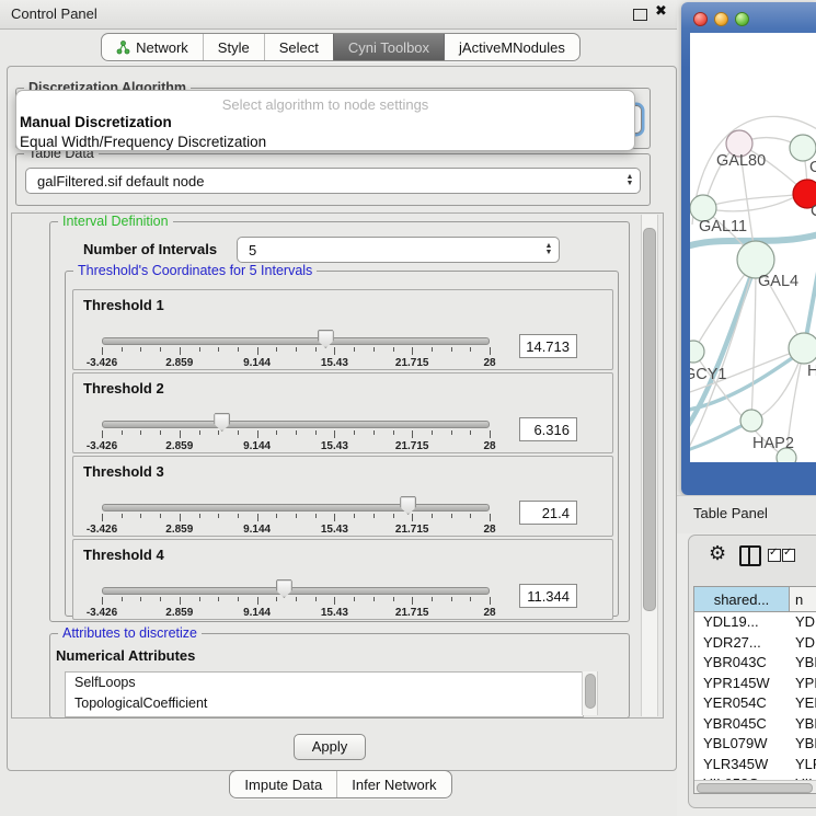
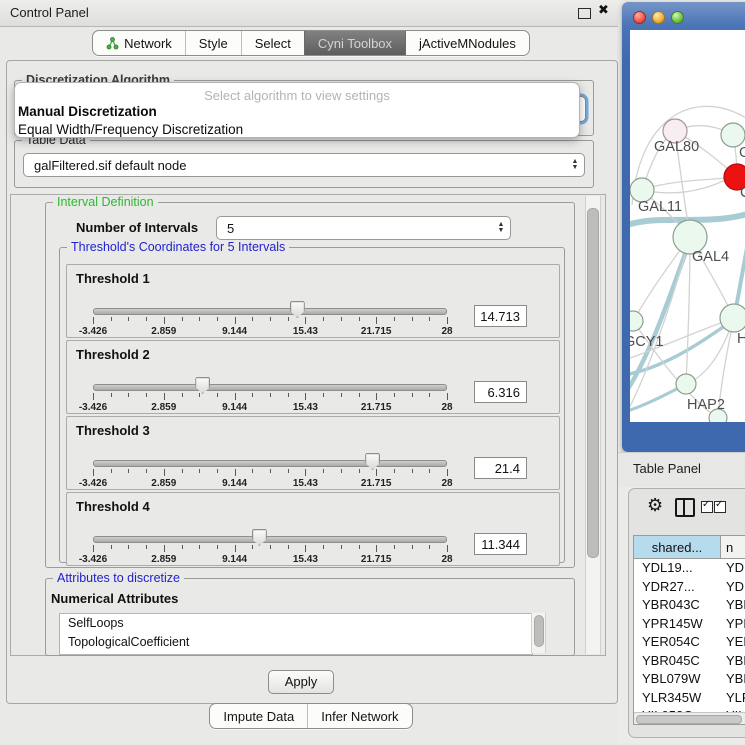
  Control Panel
  ✖
  Network
  Style
  Select
  Cyni Toolbox
  jActiveMNodules
  Discretization Algorithm
- Select algorithm to node settings
+ Select algorithm to view settings
  Manual Discretization
  Equal Width/Frequency Discretization
  Table Data
  galFiltered.sif default node
  Interval Definition
  Number of Intervals
  5
  Threshold's Coordinates for 5 Intervals
  Threshold 1
  -3.426
  2.859
  9.144
  15.43
  21.715
  28
  14.713
  Threshold 2
  -3.426
  2.859
  9.144
  15.43
  21.715
  28
  6.316
  Threshold 3
  -3.426
  2.859
  9.144
  15.43
  21.715
  28
  21.4
  Threshold 4
  -3.426
  2.859
  9.144
  15.43
  21.715
  28
  11.344
  Attributes to discretize
  Numerical Attributes
  SelfLoops
  TopologicalCoefficient
  Apply
  Impute Data
  Infer Network
  GAL80
  GAL11
  GAL4
  GCY1
  H
  HAP2
  Table Panel
  ⚙
  shared...
  n
  YDL19...
  YDR27...
  YBR043C
  YPR145W
  YER054C
  YBR045C
  YBL079W
  YLR345W
